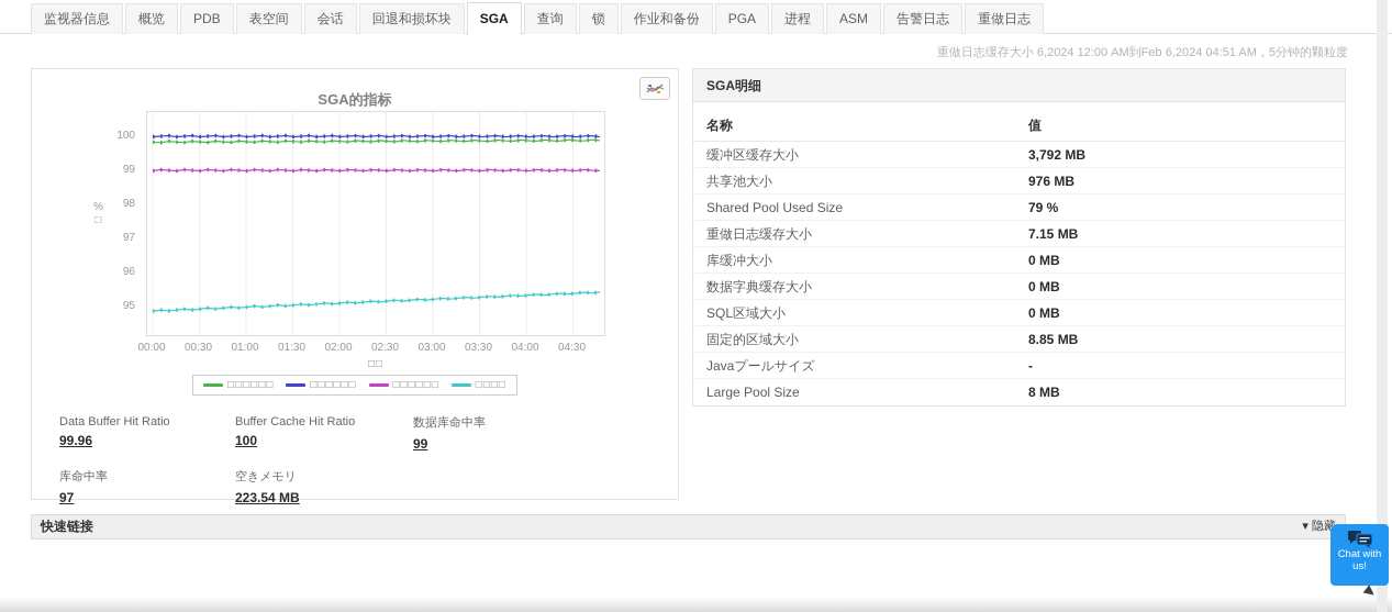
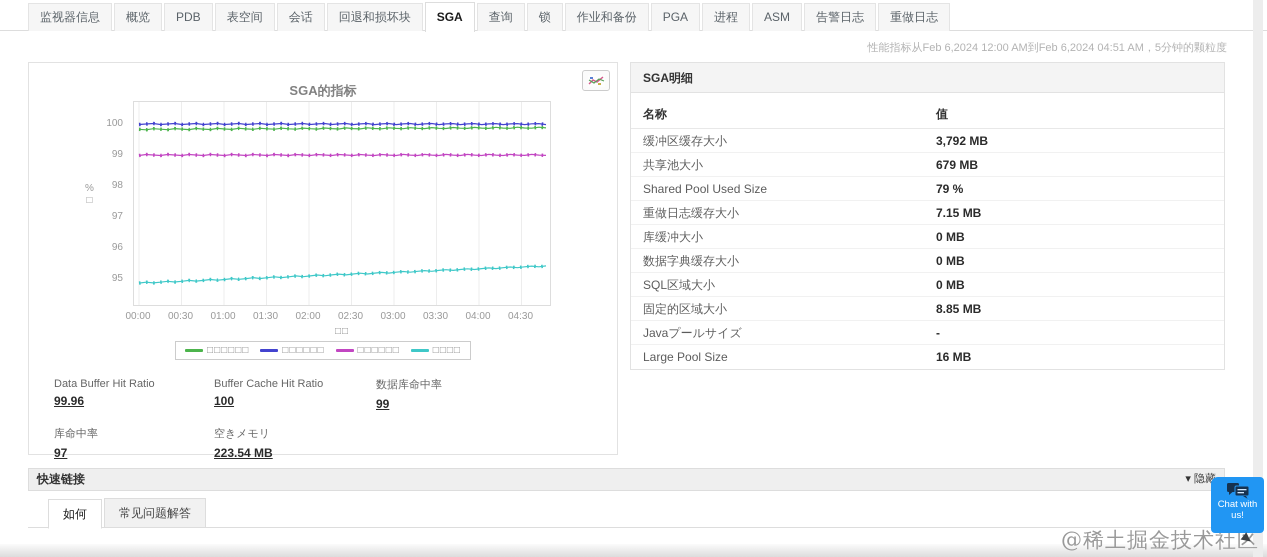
  监视器信息 概览 PDB 表空间 会话 回退和损坏块 SGA 查询 锁 作业和备份 PGA 进程 ASM 告警日志 重做日志
- 重做日志缓存大小 6,2024 12:00 AM到Feb 6,2024 04:51 AM，5分钟的颗粒度
+ 性能指标从Feb 6,2024 12:00 AM到Feb 6,2024 04:51 AM，5分钟的颗粒度
  SGA的指标
  %
  □
  95
  96
  97
  98
  99
  100
  00:00
  00:30
  01:00
  01:30
  02:00
  02:30
  03:00
  03:30
  04:00
  04:30
  □□
  □□□□□□
  □□□□□□
  □□□□□□
  □□□□
  Data Buffer Hit Ratio
  99.96
  Buffer Cache Hit Ratio
  100
  数据库命中率
  99
  库命中率
  97
  空きメモリ
  223.54 MB
  SGA明细
  名称
  值
  缓冲区缓存大小
  3,792 MB
  共享池大小
- 976 MB
+ 679 MB
  Shared Pool Used Size
  79 %
  重做日志缓存大小
  7.15 MB
  库缓冲大小
  0 MB
  数据字典缓存大小
  0 MB
  SQL区域大小
  0 MB
  固定的区域大小
  8.85 MB
  Javaプールサイズ
  -
  Large Pool Size
- 8 MB
+ 16 MB
  快速链接
  ▾ 隐藏
+ 如何 常见问题解答
+ @稀土掘金技术社区
  Chat with us!
